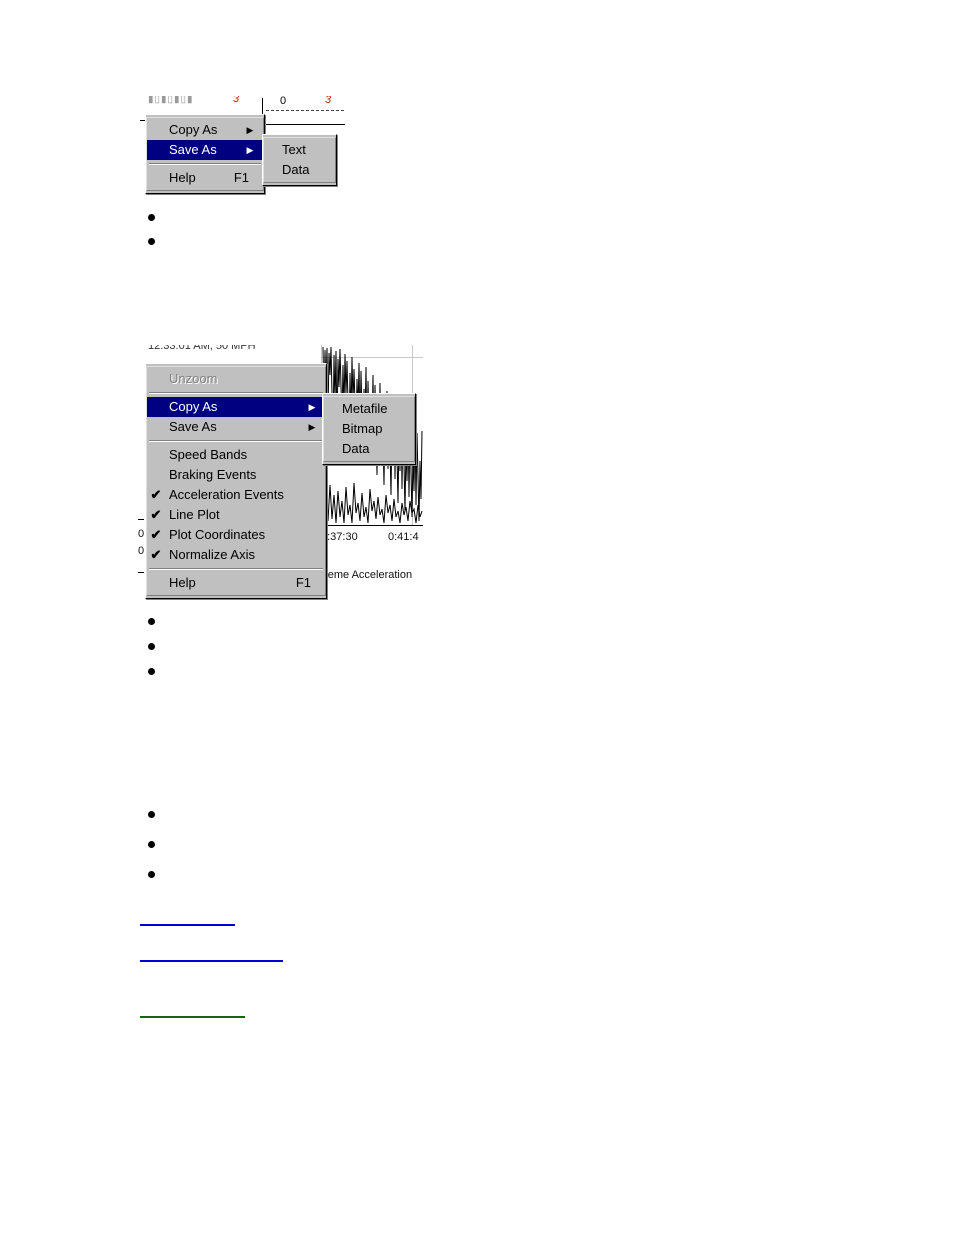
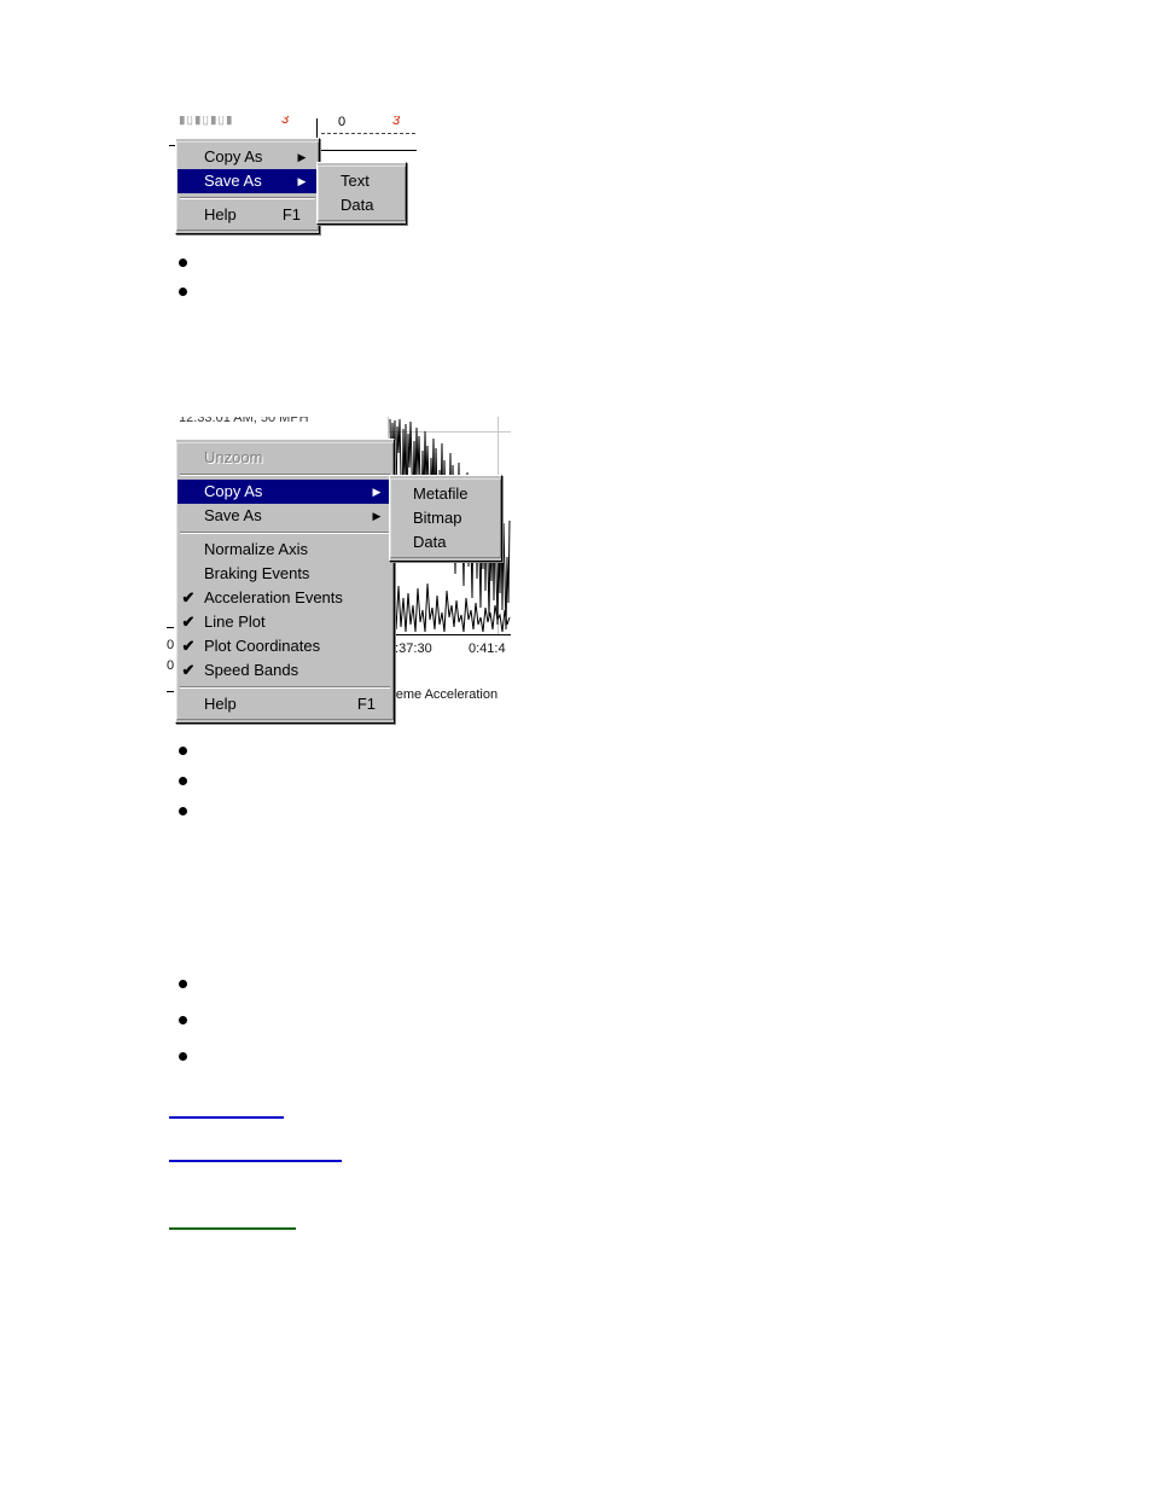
  ▮▯▮▯▮▯▮
  3
  0
  3
  Copy As
  ▶
  Save As
  ▶
  Help
  F1
  Text
  Data
  12:33:01 AM, 50 MPH
  :37:30
  0:41:4
  eme Acceleration
  0
  0
  Unzoom
  Copy As
  ▶
  Save As
  ▶
- Speed Bands
+ Normalize Axis
  Braking Events
  ✔
  Acceleration Events
  ✔
  Line Plot
  ✔
  Plot Coordinates
  ✔
- Normalize Axis
+ Speed Bands
  Help
  F1
  Metafile
  Bitmap
  Data
